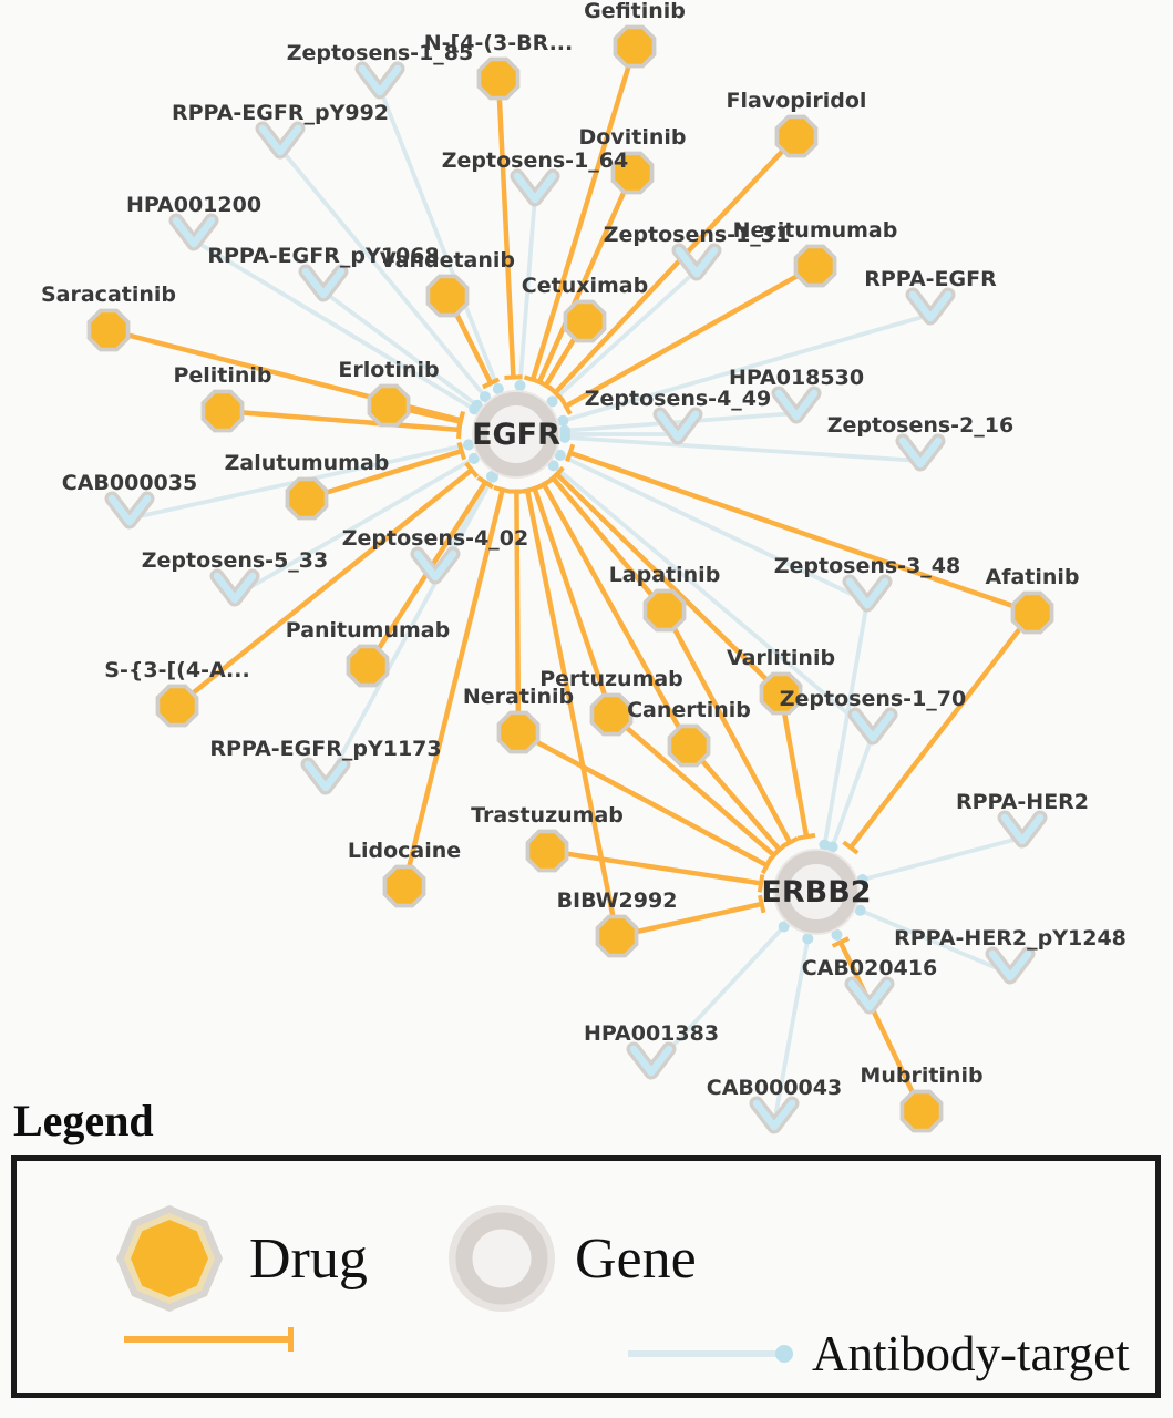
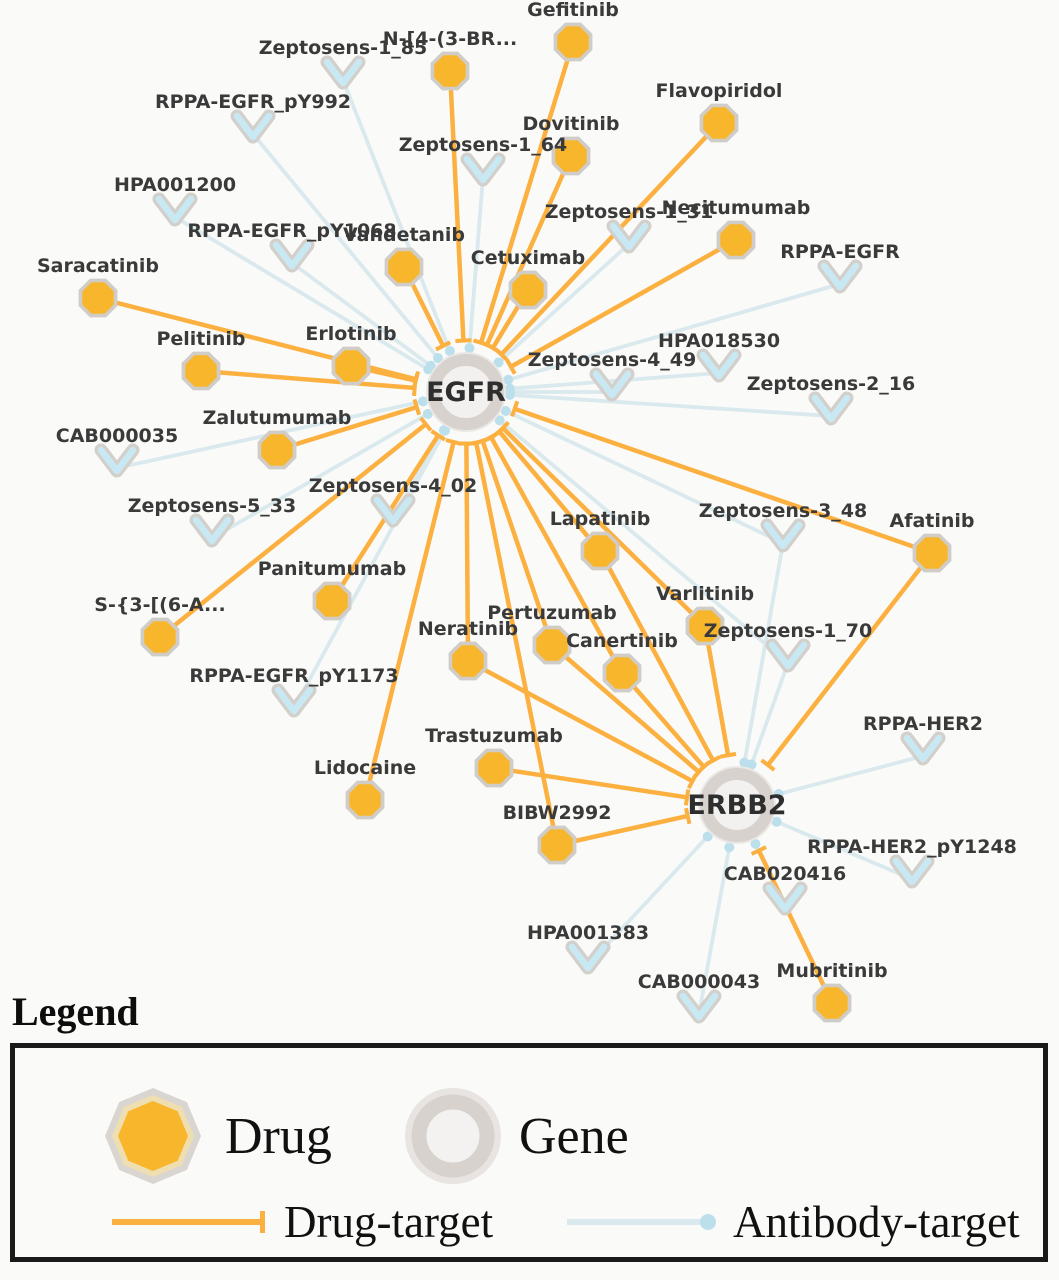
  EGFR
  ERBB2
  Gefitinib
  N-[4-(3-BR...
  Dovitinib
  Flavopiridol
  Necitumumab
  Cetuximab
  Vandetanib
  Saracatinib
  Pelitinib
  Erlotinib
  Zalutumumab
  Panitumumab
- S-{3-[(4-A...
+ S-{3-[(6-A...
  Lidocaine
  Lapatinib
  Afatinib
  Varlitinib
  Neratinib
  Pertuzumab
  Canertinib
  Trastuzumab
  BIBW2992
  Mubritinib
  Zeptosens-1_85
  RPPA-EGFR_pY992
  HPA001200
  RPPA-EGFR_pY1068
  Zeptosens-1_64
  Zeptosens-1_31
  RPPA-EGFR
  Zeptosens-4_49
  HPA018530
  Zeptosens-2_16
  CAB000035
  Zeptosens-5_33
  Zeptosens-4_02
  RPPA-EGFR_pY1173
  Zeptosens-3_48
  Zeptosens-1_70
  RPPA-HER2
  RPPA-HER2_pY1248
  CAB020416
  HPA001383
  CAB000043
  Legend
  Drug
  Gene
+ Drug-target
  Antibody-target
